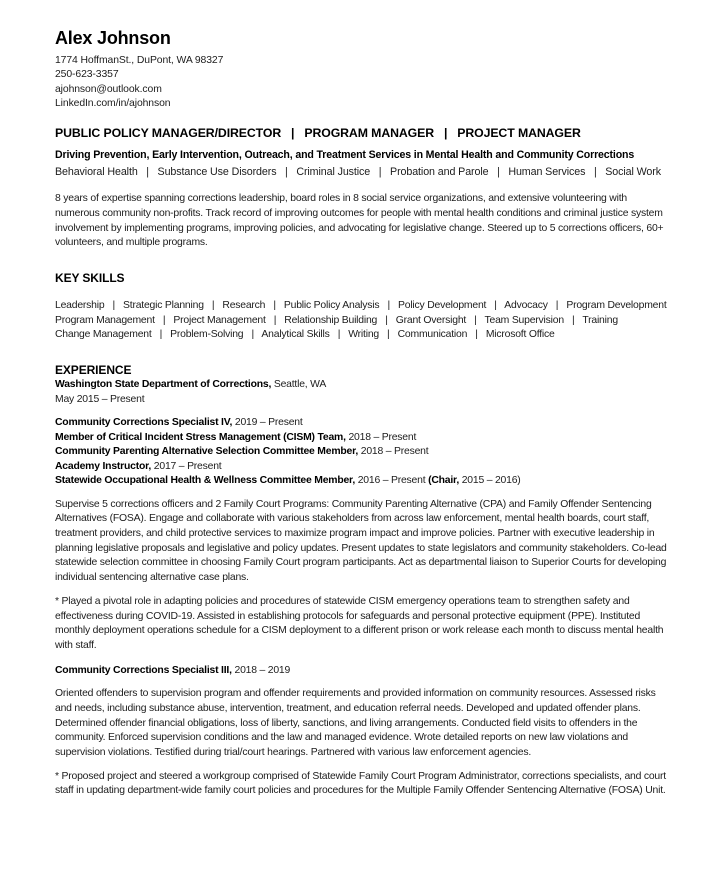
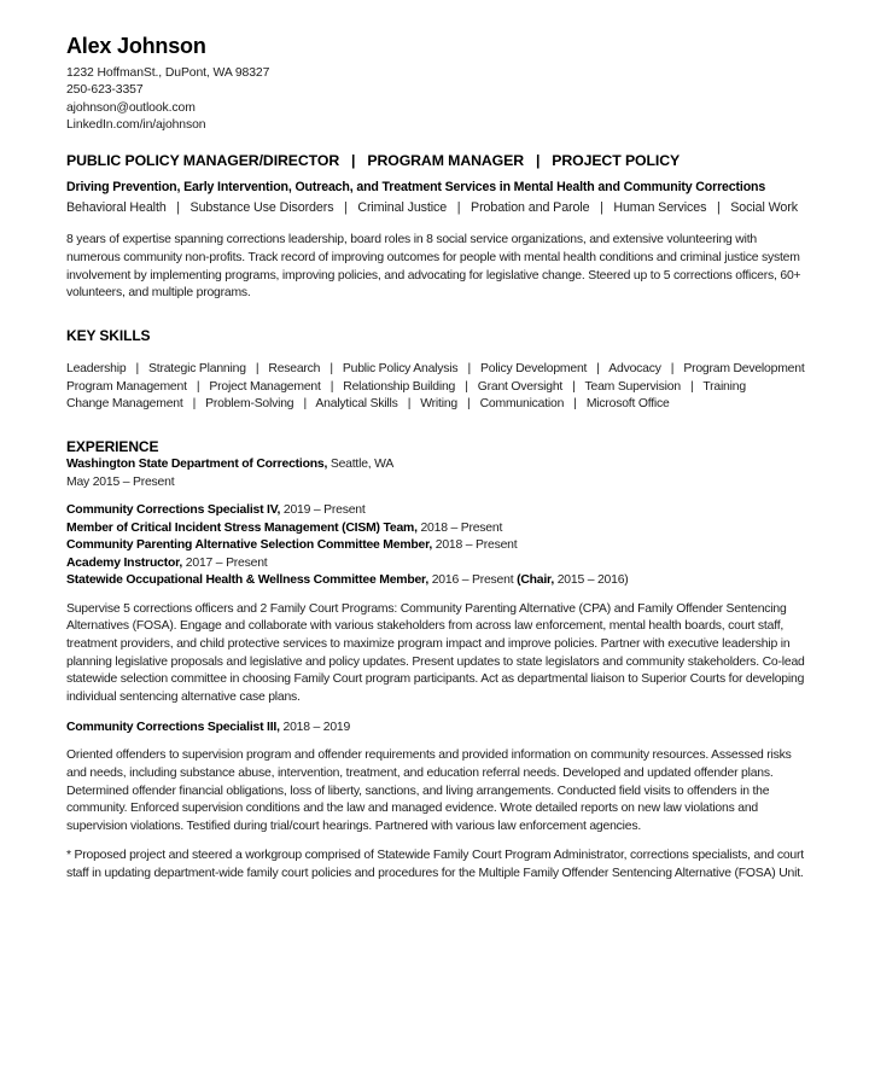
  Alex Johnson
- 1774 HoffmanSt., DuPont, WA 98327
+ 1232 HoffmanSt., DuPont, WA 98327
  250-623-3357
  ajohnson@outlook.com
  LinkedIn.com/in/ajohnson
- PUBLIC POLICY MANAGER/DIRECTOR | PROGRAM MANAGER | PROJECT MANAGER
+ PUBLIC POLICY MANAGER/DIRECTOR | PROGRAM MANAGER | PROJECT POLICY
  Driving Prevention, Early Intervention, Outreach, and Treatment Services in Mental Health and Community Corrections
  Behavioral Health | Substance Use Disorders | Criminal Justice | Probation and Parole | Human Services | Social Work
  8 years of expertise spanning corrections leadership, board roles in 8 social service organizations, and extensive volunteering with numerous community non-profits. Track record of improving outcomes for people with mental health conditions and criminal justice system involvement by implementing programs, improving policies, and advocating for legislative change. Steered up to 5 corrections officers, 60+ volunteers, and multiple programs.
  KEY SKILLS
  Leadership | Strategic Planning | Research | Public Policy Analysis | Policy Development | Advocacy | Program Development
  Program Management | Project Management | Relationship Building | Grant Oversight | Team Supervision | Training
  Change Management | Problem-Solving | Analytical Skills | Writing | Communication | Microsoft Office
  EXPERIENCE
  Washington State Department of Corrections, Seattle, WA
  May 2015 – Present
  Community Corrections Specialist IV, 2019 – Present
  Member of Critical Incident Stress Management (CISM) Team, 2018 – Present
  Community Parenting Alternative Selection Committee Member, 2018 – Present
  Academy Instructor, 2017 – Present
  Statewide Occupational Health & Wellness Committee Member, 2016 – Present (Chair, 2015 – 2016)
  Supervise 5 corrections officers and 2 Family Court Programs: Community Parenting Alternative (CPA) and Family Offender Sentencing Alternatives (FOSA). Engage and collaborate with various stakeholders from across law enforcement, mental health boards, court staff, treatment providers, and child protective services to maximize program impact and improve policies. Partner with executive leadership in planning legislative proposals and legislative and policy updates. Present updates to state legislators and community stakeholders. Co-lead statewide selection committee in choosing Family Court program participants. Act as departmental liaison to Superior Courts for developing individual sentencing alternative case plans.
- * Played a pivotal role in adapting policies and procedures of statewide CISM emergency operations team to strengthen safety and effectiveness during COVID-19. Assisted in establishing protocols for safeguards and personal protective equipment (PPE). Instituted monthly deployment operations schedule for a CISM deployment to a different prison or work release each month to discuss mental health with staff.
  Community Corrections Specialist III, 2018 – 2019
  Oriented offenders to supervision program and offender requirements and provided information on community resources. Assessed risks and needs, including substance abuse, intervention, treatment, and education referral needs. Developed and updated offender plans. Determined offender financial obligations, loss of liberty, sanctions, and living arrangements. Conducted field visits to offenders in the community. Enforced supervision conditions and the law and managed evidence. Wrote detailed reports on new law violations and supervision violations. Testified during trial/court hearings. Partnered with various law enforcement agencies.
  * Proposed project and steered a workgroup comprised of Statewide Family Court Program Administrator, corrections specialists, and court staff in updating department-wide family court policies and procedures for the Multiple Family Offender Sentencing Alternative (FOSA) Unit.
